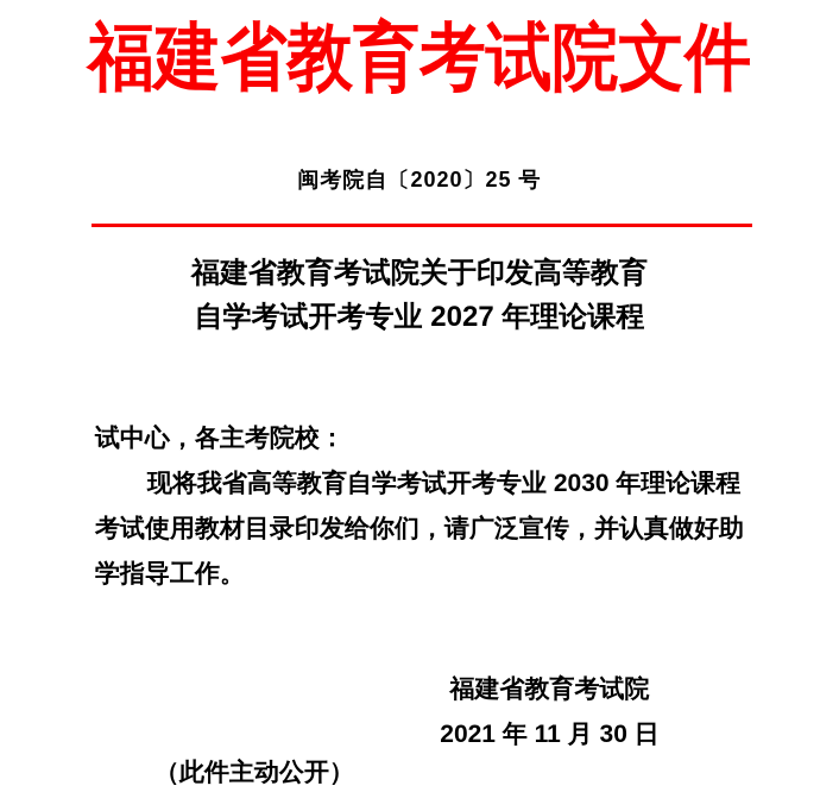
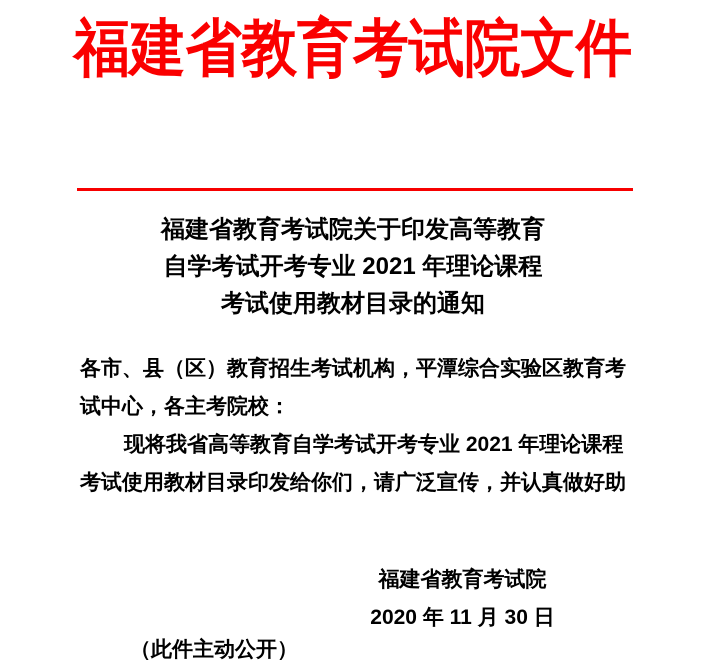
  福建省教育考试院文件
- 闽考院自〔2020〕25 号
  福建省教育考试院关于印发高等教育
- 自学考试开考专业 2027 年理论课程
+ 自学考试开考专业 2021 年理论课程
+ 考试使用教材目录的通知
+ 各市、县（区）教育招生考试机构，平潭综合实验区教育考
  试中心，各主考院校：
- 现将我省高等教育自学考试开考专业 2030 年理论课程
+ 现将我省高等教育自学考试开考专业 2021 年理论课程
  考试使用教材目录印发给你们，请广泛宣传，并认真做好助
- 学指导工作。
  福建省教育考试院
- 2021 年 11 月 30 日
+ 2020 年 11 月 30 日
  （此件主动公开）
